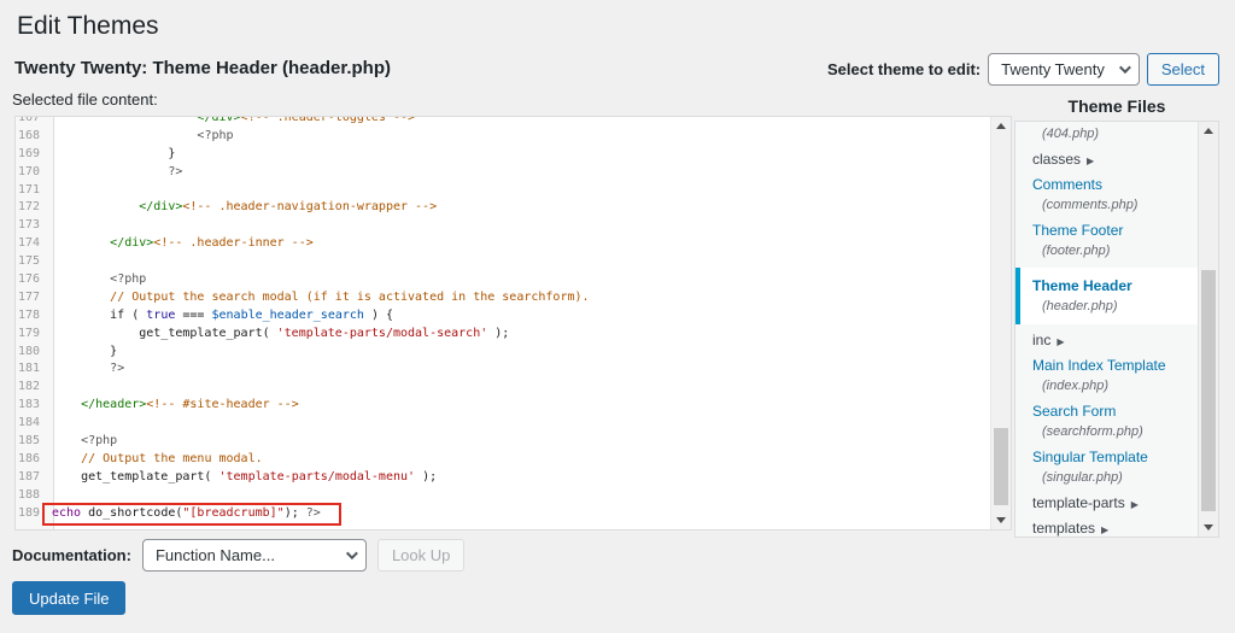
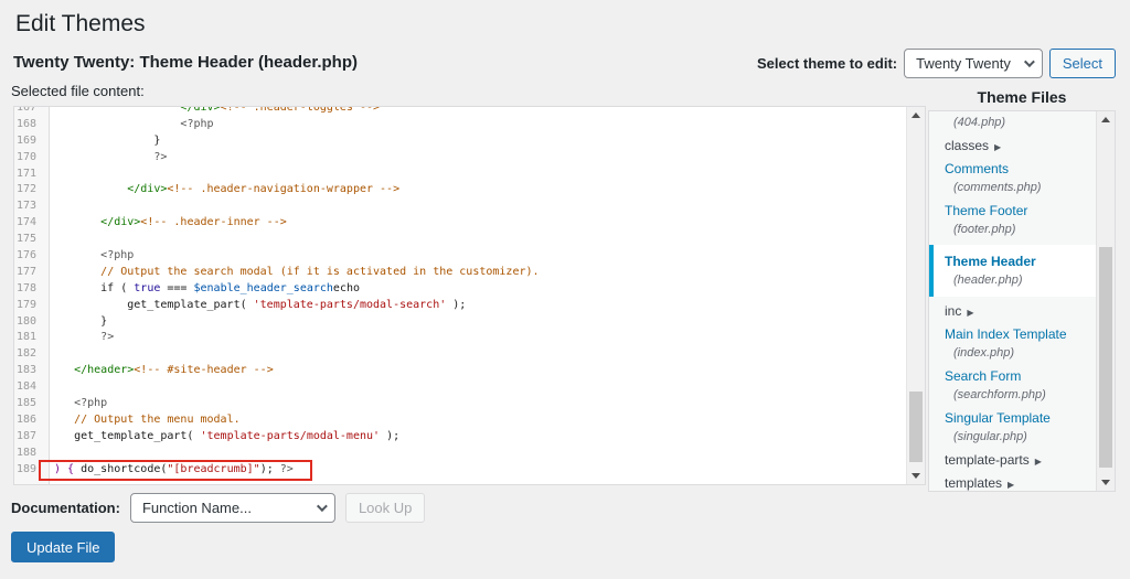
  Edit Themes
  Twenty Twenty: Theme Header (header.php)
  Select theme to edit:
  Twenty Twenty
  Select
  Selected file content:
  167 </div><!-- .header-toggles -->
  168 <?php
  169 }
  170 ?>
  171
  172 </div><!-- .header-navigation-wrapper -->
  173
  174 </div><!-- .header-inner -->
  175
  176 <?php
- 177 // Output the search modal (if it is activated in the searchform).
+ 177 // Output the search modal (if it is activated in the customizer).
- 178 if ( true === $enable_header_search ) {
+ 178 if ( true === $enable_header_searchecho
  179 get_template_part( 'template-parts/modal-search' );
  180 }
  181 ?>
  182
  183 </header><!-- #site-header -->
  184
  185 <?php
  186 // Output the menu modal.
  187 get_template_part( 'template-parts/modal-menu' );
  188
- 189 echo do_shortcode("[breadcrumb]"); ?>
+ 189 ) { do_shortcode("[breadcrumb]"); ?>
  Theme Files
  (404.php)
  classes ▶
  Comments
  (comments.php)
  Theme Footer
  (footer.php)
  Theme Header
  (header.php)
  inc ▶
  Main Index Template
  (index.php)
  Search Form
  (searchform.php)
  Singular Template
  (singular.php)
  template-parts ▶
  templates ▶
  Documentation:
  Function Name...
  Look Up
  Update File
